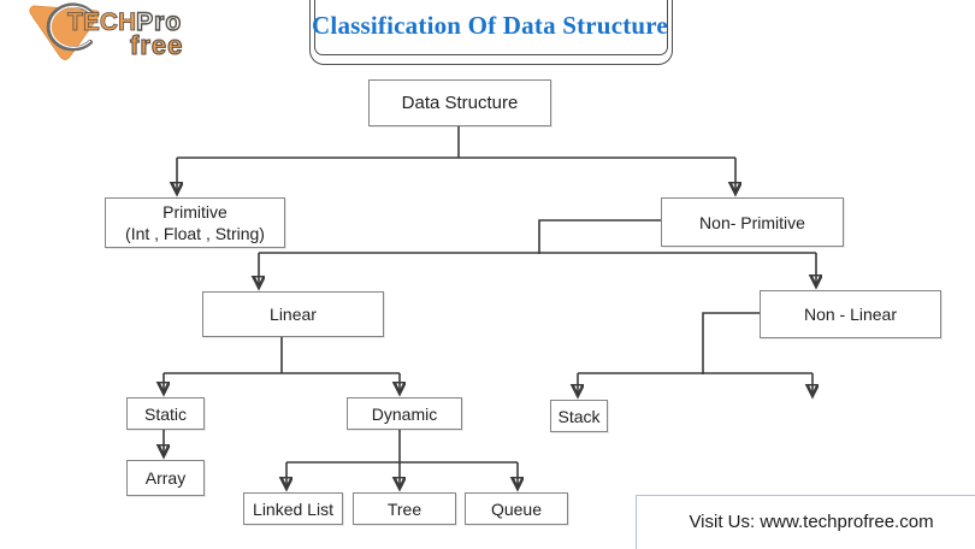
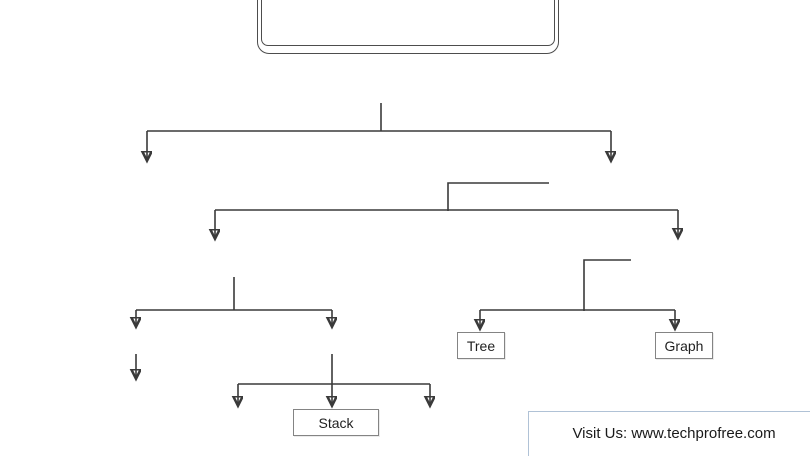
- TECHPro
- free
- Classification Of Data Structure
- Data Structure
- Primitive
- (Int , Float , String)
- Non- Primitive
- Linear
- Non - Linear
- Static
- Dynamic
- Array
- Linked List
- Tree
+ Stack
- Queue
- Stack
+ Tree
+ Graph
  Visit Us: www.techprofree.com
